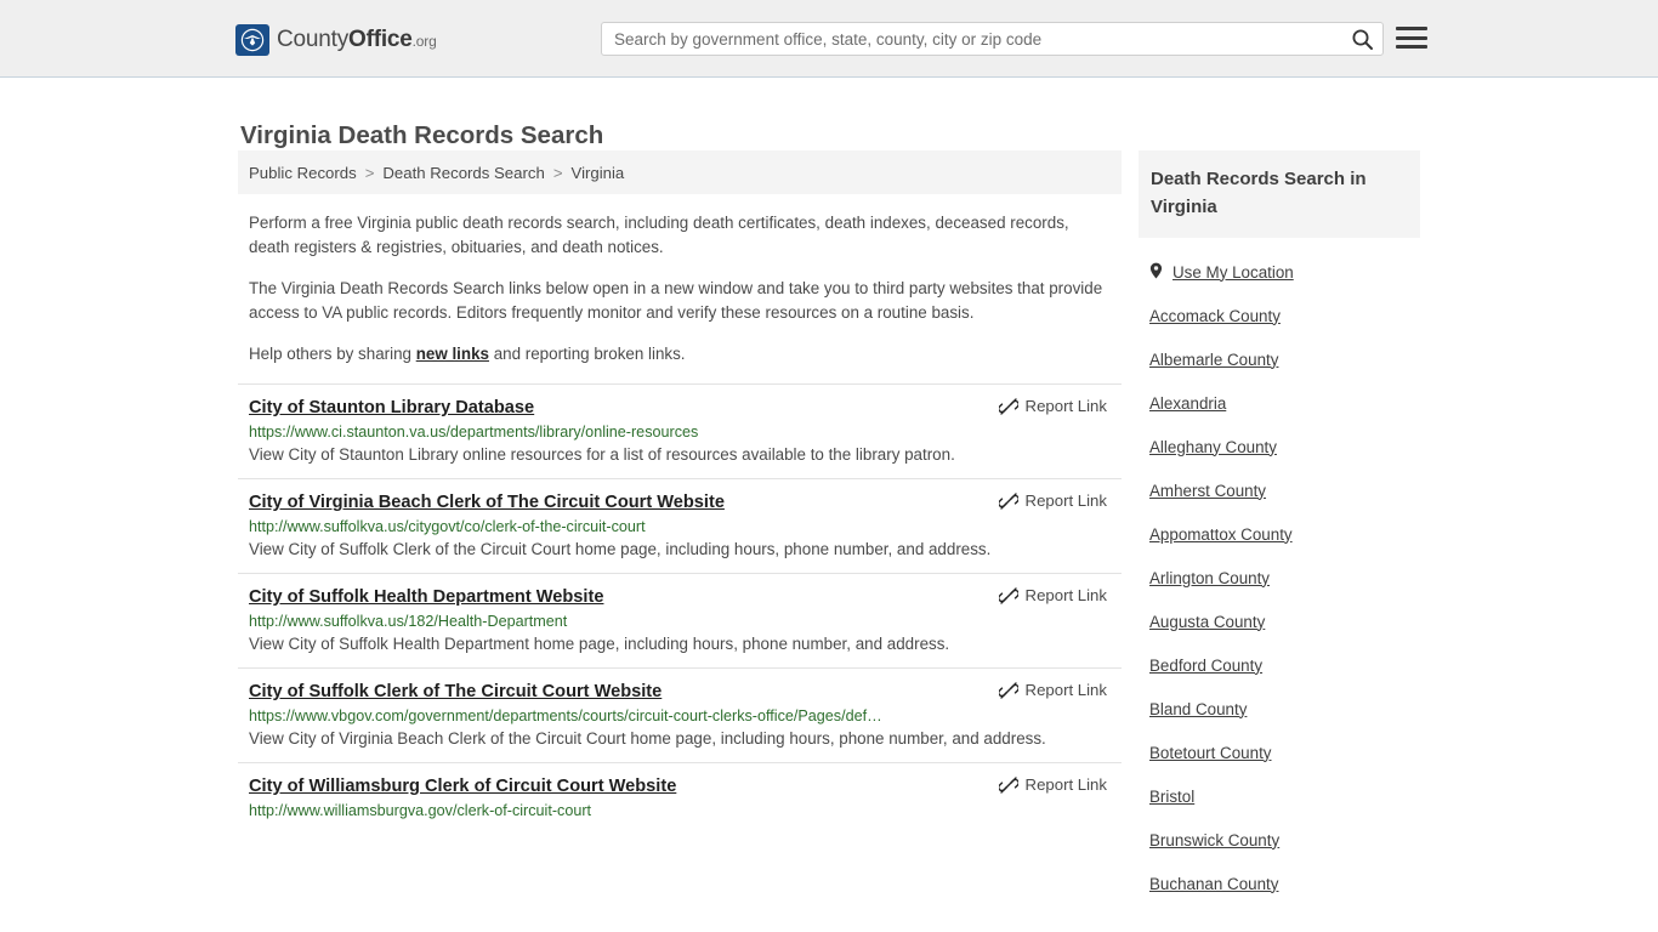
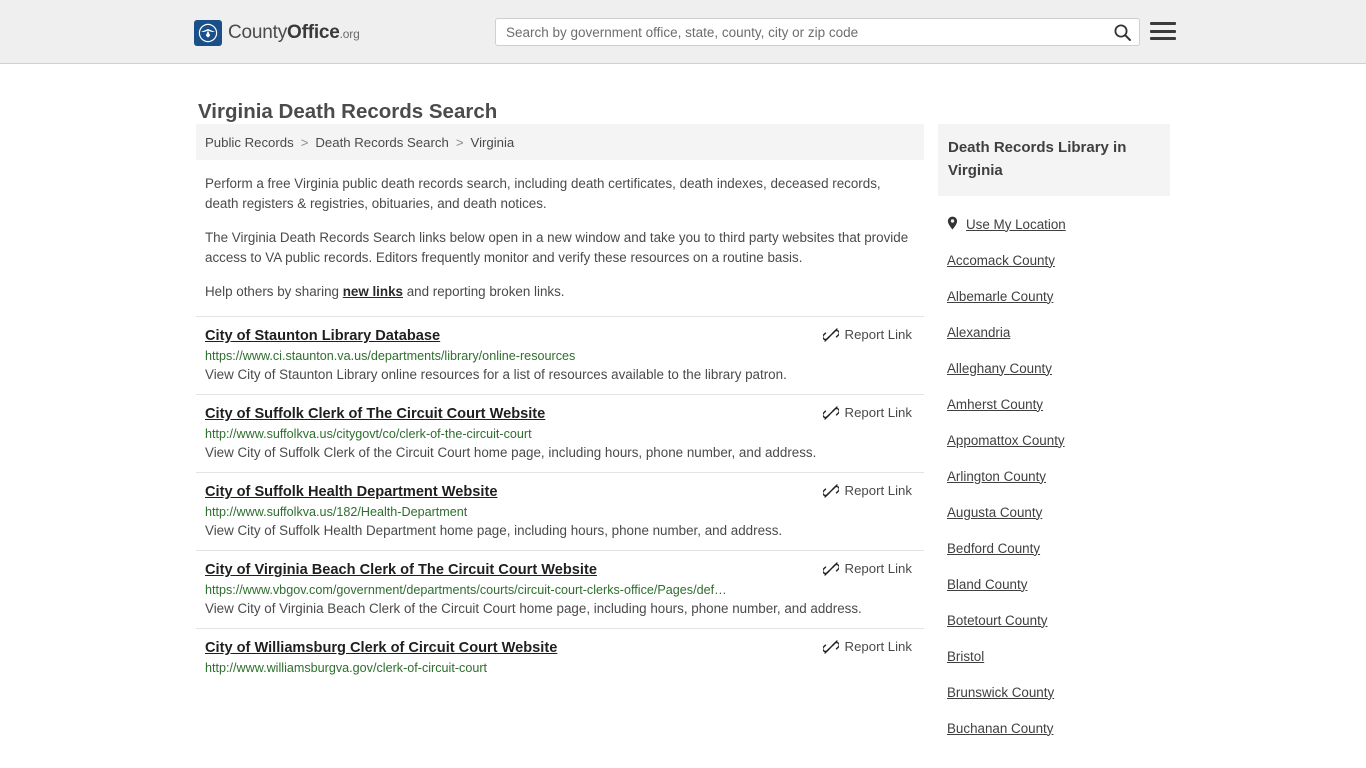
  CountyOffice.org
  Search by government office, state, county, city or zip code
  Virginia Death Records Search
  Public Records
  >
  Death Records Search
  >
  Virginia
  Perform a free Virginia public death records search, including death certificates, death indexes, deceased records, death registers & registries, obituaries, and death notices.
  The Virginia Death Records Search links below open in a new window and take you to third party websites that provide access to VA public records. Editors frequently monitor and verify these resources on a routine basis.
  Help others by sharing new links and reporting broken links.
  City of Staunton Library Database
  Report Link
  https://www.ci.staunton.va.us/departments/library/online-resources
  View City of Staunton Library online resources for a list of resources available to the library patron.
- City of Virginia Beach Clerk of The Circuit Court Website
+ City of Suffolk Clerk of The Circuit Court Website
  Report Link
  http://www.suffolkva.us/citygovt/co/clerk-of-the-circuit-court
  View City of Suffolk Clerk of the Circuit Court home page, including hours, phone number, and address.
  City of Suffolk Health Department Website
  Report Link
  http://www.suffolkva.us/182/Health-Department
  View City of Suffolk Health Department home page, including hours, phone number, and address.
- City of Suffolk Clerk of The Circuit Court Website
+ City of Virginia Beach Clerk of The Circuit Court Website
  Report Link
  https://www.vbgov.com/government/departments/courts/circuit-court-clerks-office/Pages/def…
  View City of Virginia Beach Clerk of the Circuit Court home page, including hours, phone number, and address.
  City of Williamsburg Clerk of Circuit Court Website
  Report Link
  http://www.williamsburgva.gov/clerk-of-circuit-court
- Death Records Search in Virginia
+ Death Records Library in Virginia
  Use My Location
  Accomack County
  Albemarle County
  Alexandria
  Alleghany County
  Amherst County
  Appomattox County
  Arlington County
  Augusta County
  Bedford County
  Bland County
  Botetourt County
  Bristol
  Brunswick County
  Buchanan County
